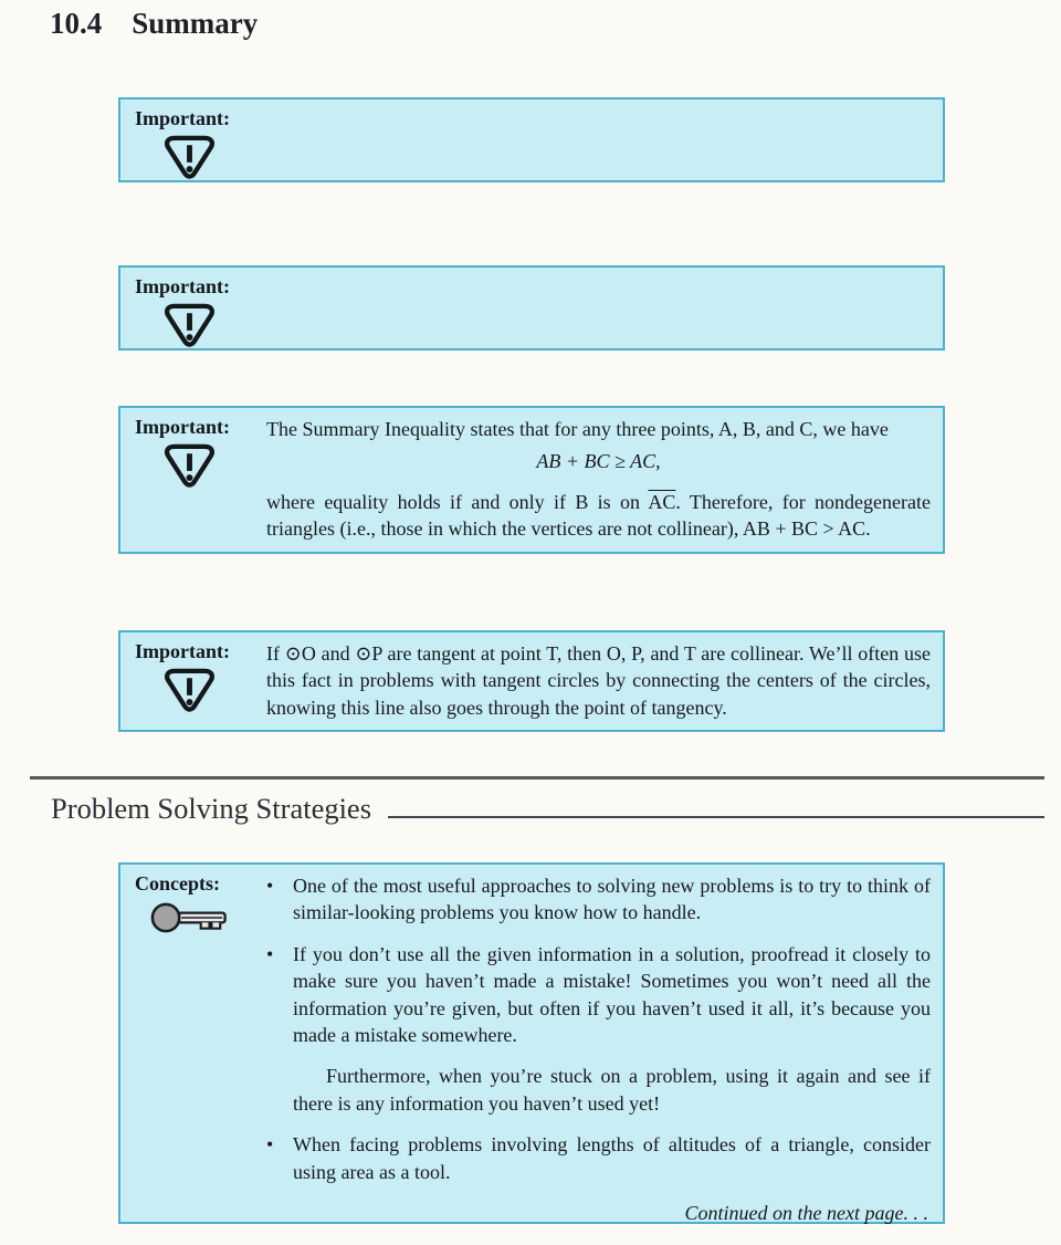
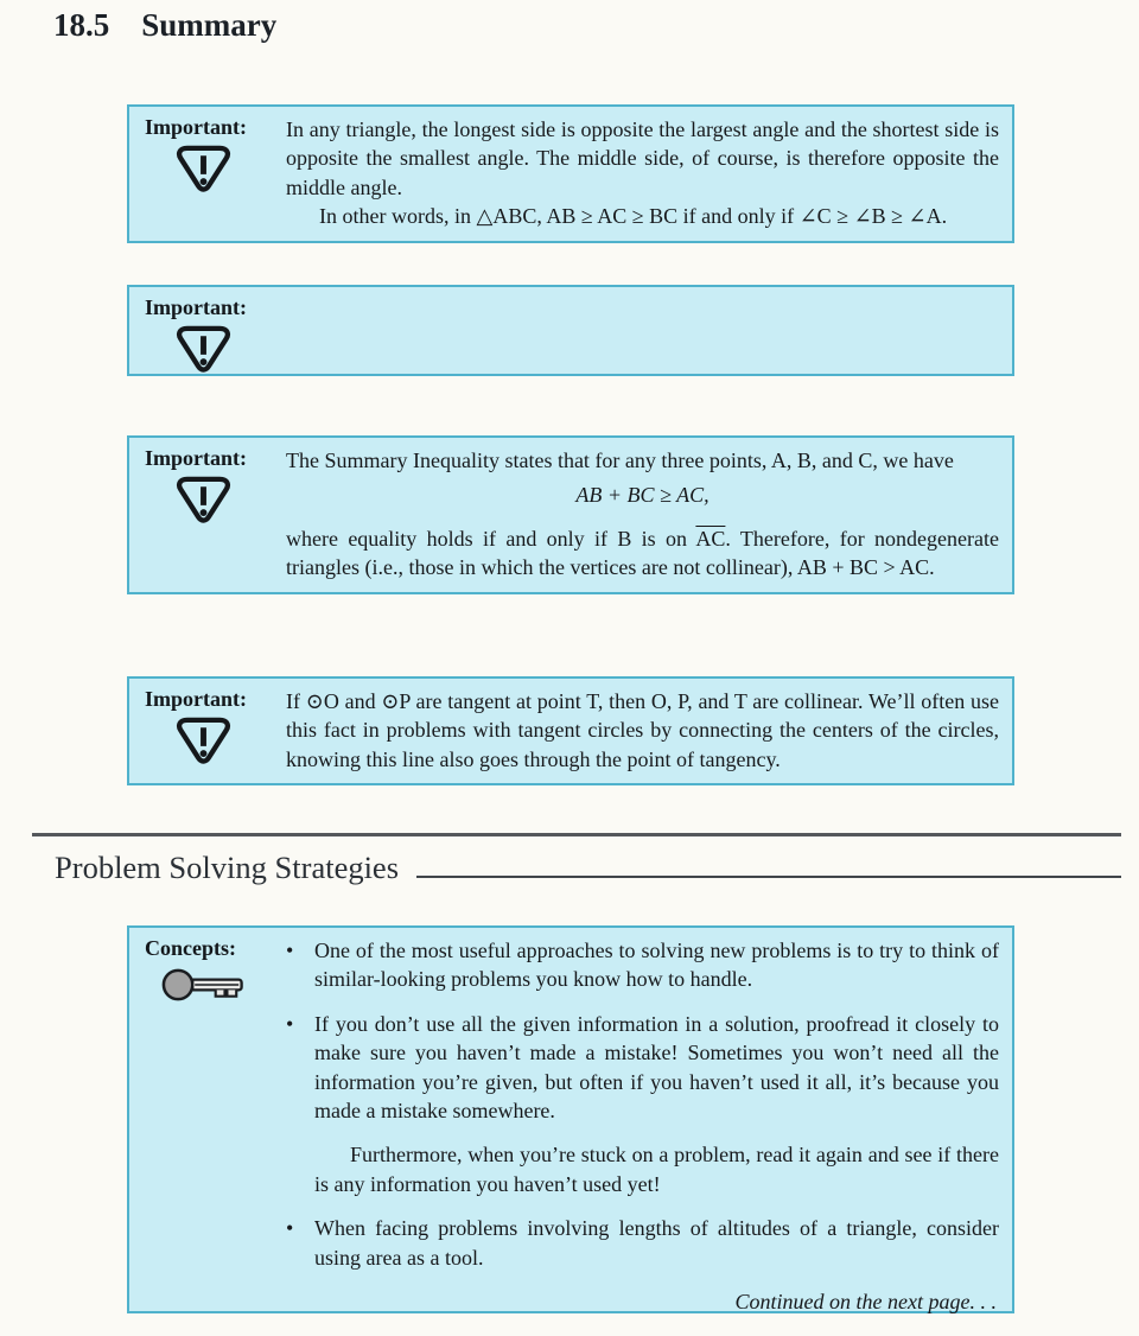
- 10.4
+ 18.5
  Summary
  Important:
+ In any triangle, the longest side is opposite the largest angle and the shortest side is opposite the smallest angle. The middle side, of course, is therefore opposite the middle angle.
+ In other words, in △ABC, AB ≥ AC ≥ BC if and only if ∠C ≥ ∠B ≥ ∠A.
  Important:
  Important:
  The Summary Inequality states that for any three points, A, B, and C, we have
  AB + BC ≥ AC,
  where equality holds if and only if B is on AC. Therefore, for nondegenerate triangles (i.e., those in which the vertices are not collinear), AB + BC > AC.
  Important:
  If ⊙O and ⊙P are tangent at point T, then O, P, and T are collinear. We’ll often use this fact in problems with tangent circles by connecting the centers of the circles, knowing this line also goes through the point of tangency.
  Problem Solving Strategies
  Concepts:
  •
  One of the most useful approaches to solving new problems is to try to think of similar-looking problems you know how to handle.
  •
  If you don’t use all the given information in a solution, proofread it closely to make sure you haven’t made a mistake! Sometimes you won’t need all the information you’re given, but often if you haven’t used it all, it’s because you made a mistake somewhere.
- Furthermore, when you’re stuck on a problem, using it again and see if there is any information you haven’t used yet!
+ Furthermore, when you’re stuck on a problem, read it again and see if there is any information you haven’t used yet!
  •
  When facing problems involving lengths of altitudes of a triangle, consider using area as a tool.
  Continued on the next page. . .
